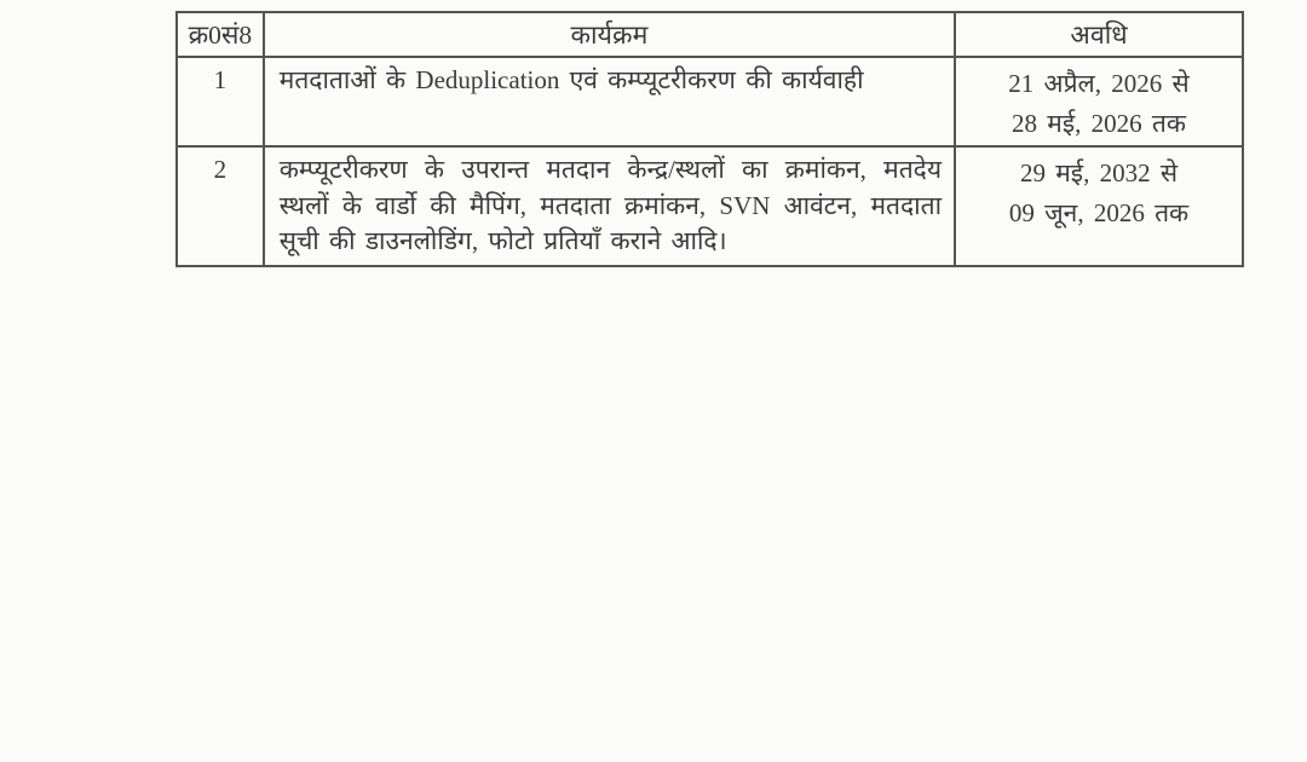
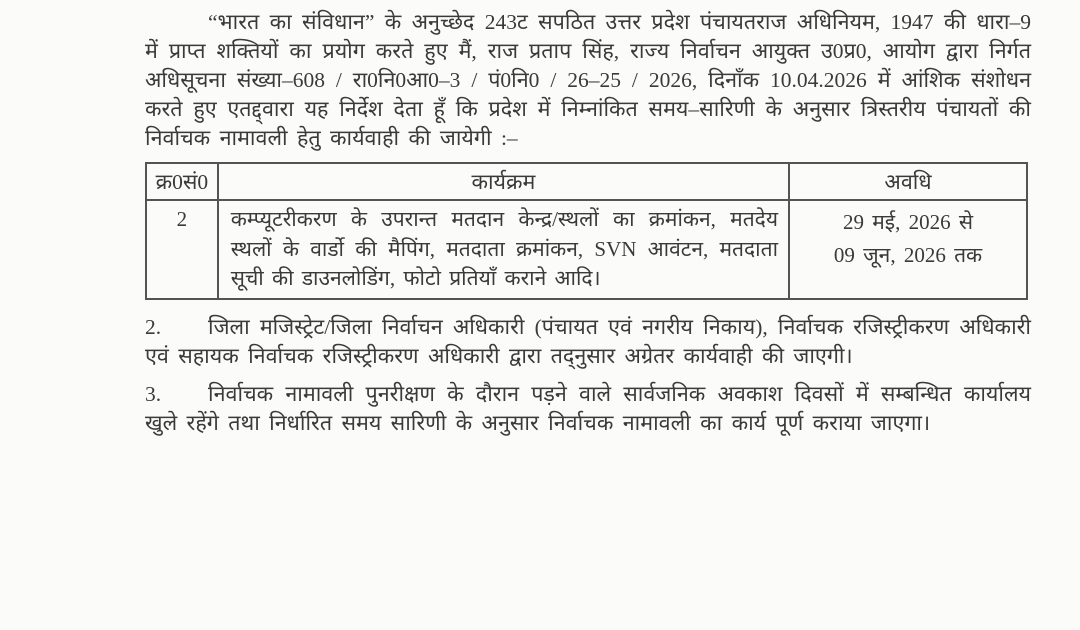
+ “भारत का संविधान” के अनुच्छेद 243ट सपठित उत्तर प्रदेश पंचायतराज अधिनियम, 1947 की धारा–9 में प्राप्त शक्तियों का प्रयोग करते हुए मैं, राज प्रताप सिंह, राज्य निर्वाचन आयुक्त उ0प्र0, आयोग द्वारा निर्गत अधिसूचना संख्या–608 / रा0नि0आ0–3 / पं0नि0 / 26–25 / 2026, दिनाँक 10.04.2026 में आंशिक संशोधन करते हुए एतद्द्वारा यह निर्देश देता हूँ कि प्रदेश में निम्नांकित समय–सारिणी के अनुसार त्रिस्तरीय पंचायतों की निर्वाचक नामावली हेतु कार्यवाही की जायेगी :–
- क्र0सं8	कार्यक्रम	अवधि
+ क्र0सं0	कार्यक्रम	अवधि
- 1	मतदाताओं के Deduplication एवं कम्प्यूटरीकरण की कार्यवाही	21 अप्रैल, 2026 से 28 मई, 2026 तक
- 2	कम्प्यूटरीकरण के उपरान्त मतदान केन्द्र/स्थलों का क्रमांकन, मतदेय स्थलों के वार्डो की मैपिंग, मतदाता क्रमांकन, SVN आवंटन, मतदाता सूची की डाउनलोडिंग, फोटो प्रतियाँ कराने आदि।	29 मई, 2032 से 09 जून, 2026 तक
+ 2	कम्प्यूटरीकरण के उपरान्त मतदान केन्द्र/स्थलों का क्रमांकन, मतदेय स्थलों के वार्डो की मैपिंग, मतदाता क्रमांकन, SVN आवंटन, मतदाता सूची की डाउनलोडिंग, फोटो प्रतियाँ कराने आदि।	29 मई, 2026 से 09 जून, 2026 तक
+ 2. जिला मजिस्ट्रेट/जिला निर्वाचन अधिकारी (पंचायत एवं नगरीय निकाय), निर्वाचक रजिस्ट्रीकरण अधिकारी एवं सहायक निर्वाचक रजिस्ट्रीकरण अधिकारी द्वारा तद्नुसार अग्रेतर कार्यवाही की जाएगी।
+ 3. निर्वाचक नामावली पुनरीक्षण के दौरान पड़ने वाले सार्वजनिक अवकाश दिवसों में सम्बन्धित कार्यालय खुले रहेंगे तथा निर्धारित समय सारिणी के अनुसार निर्वाचक नामावली का कार्य पूर्ण कराया जाएगा।
